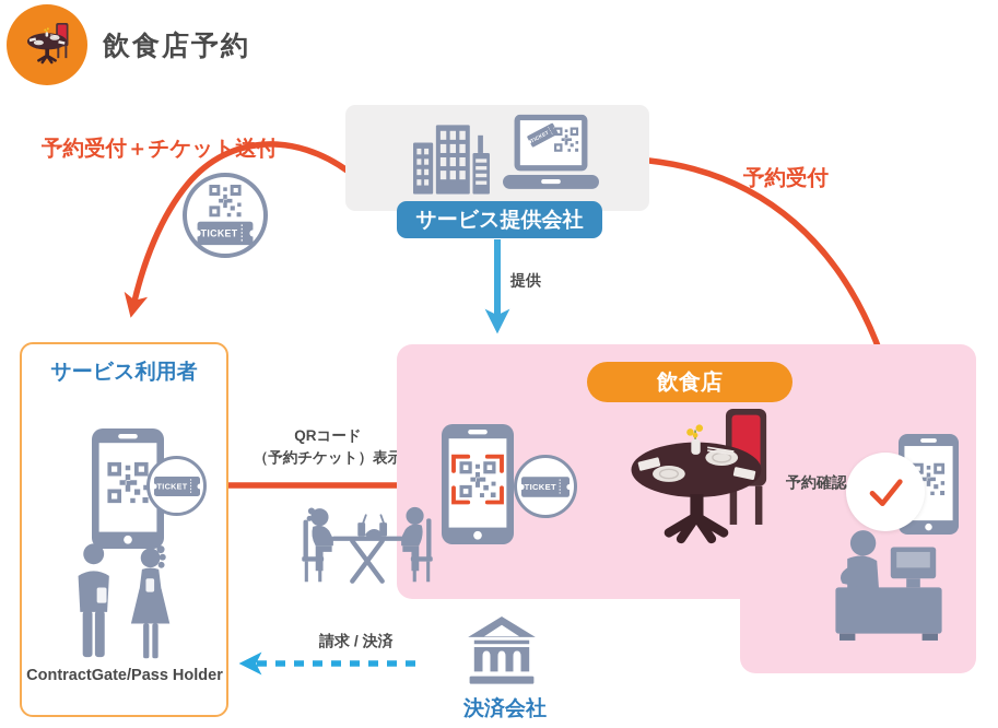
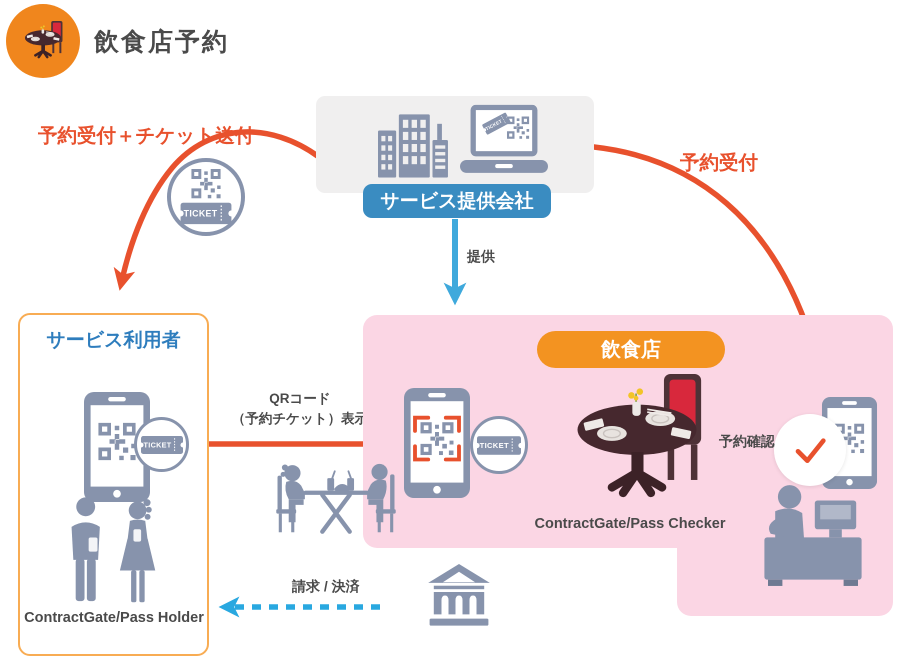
  飲食店予約
  サービス提供会社
  提供
  予約受付＋チケット送付
  予約受付
  サービス利用者
  ContractGate/Pass Holder
  QRコード
  （予約チケット）表示
  飲食店
+ ContractGate/Pass Checker
  予約確認
  請求 / 決済
- 決済会社
